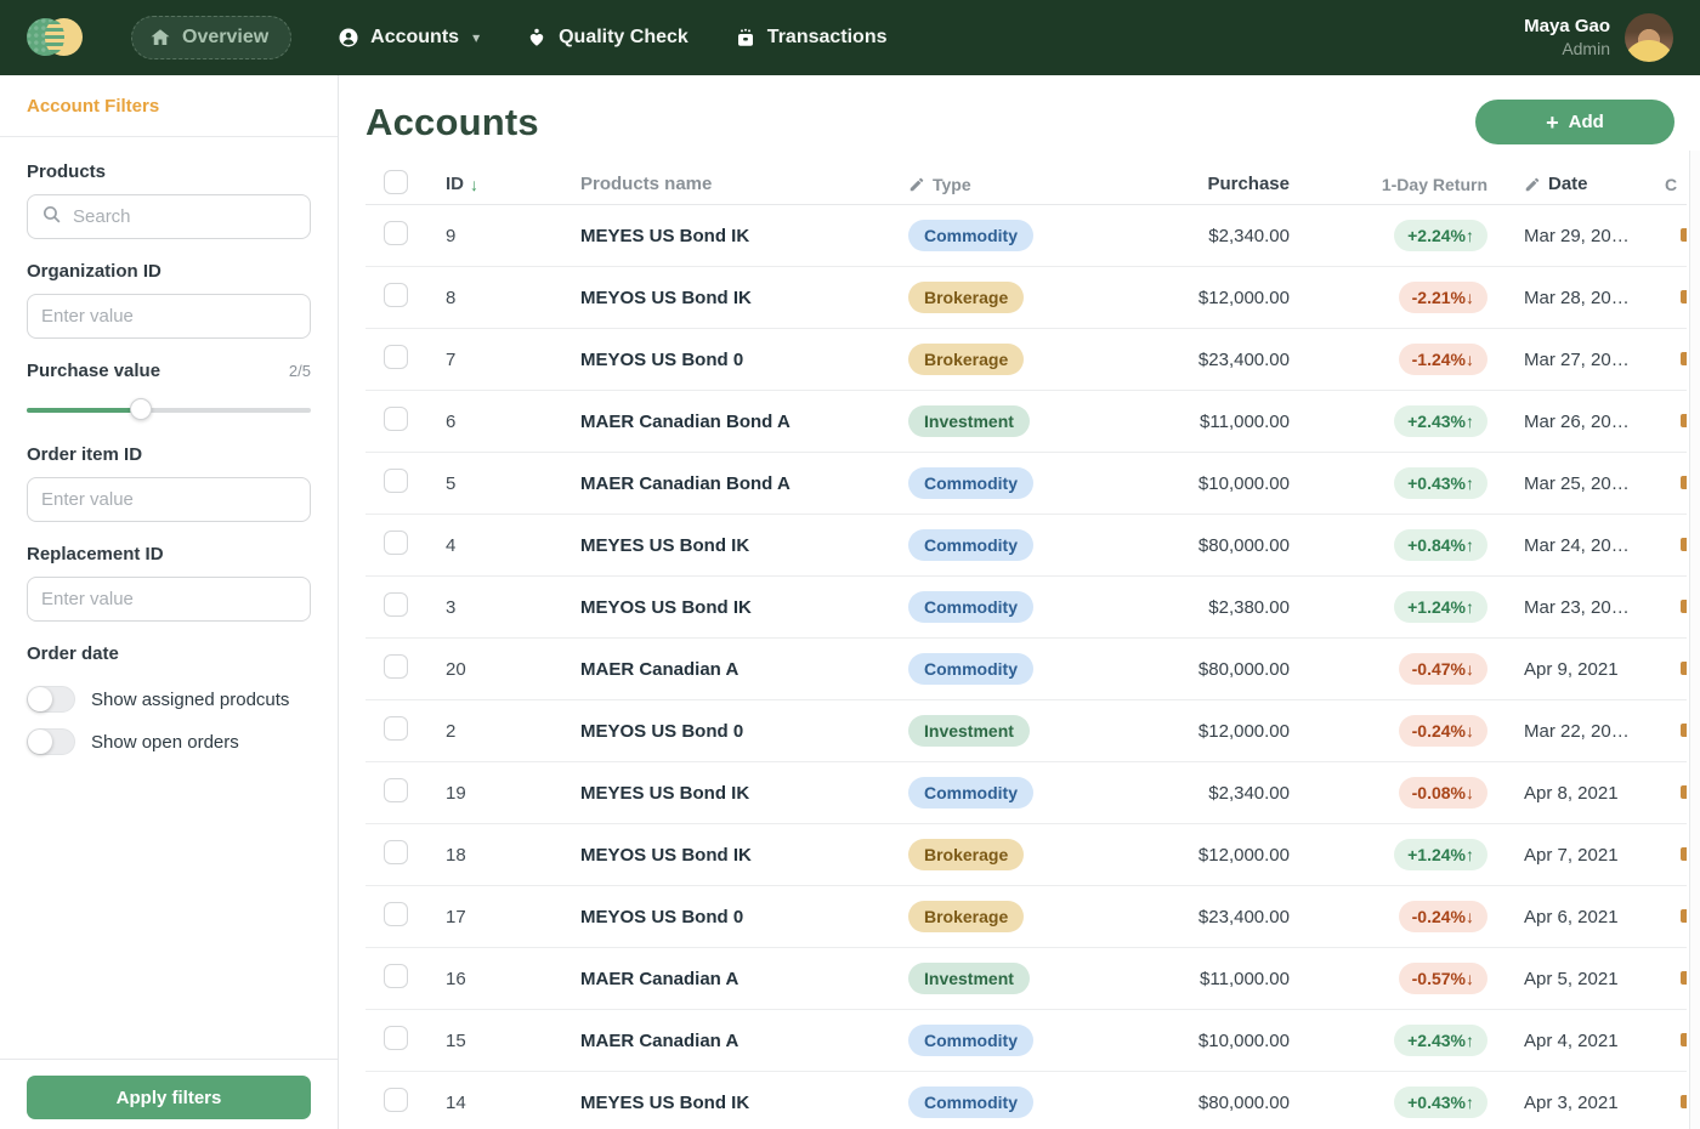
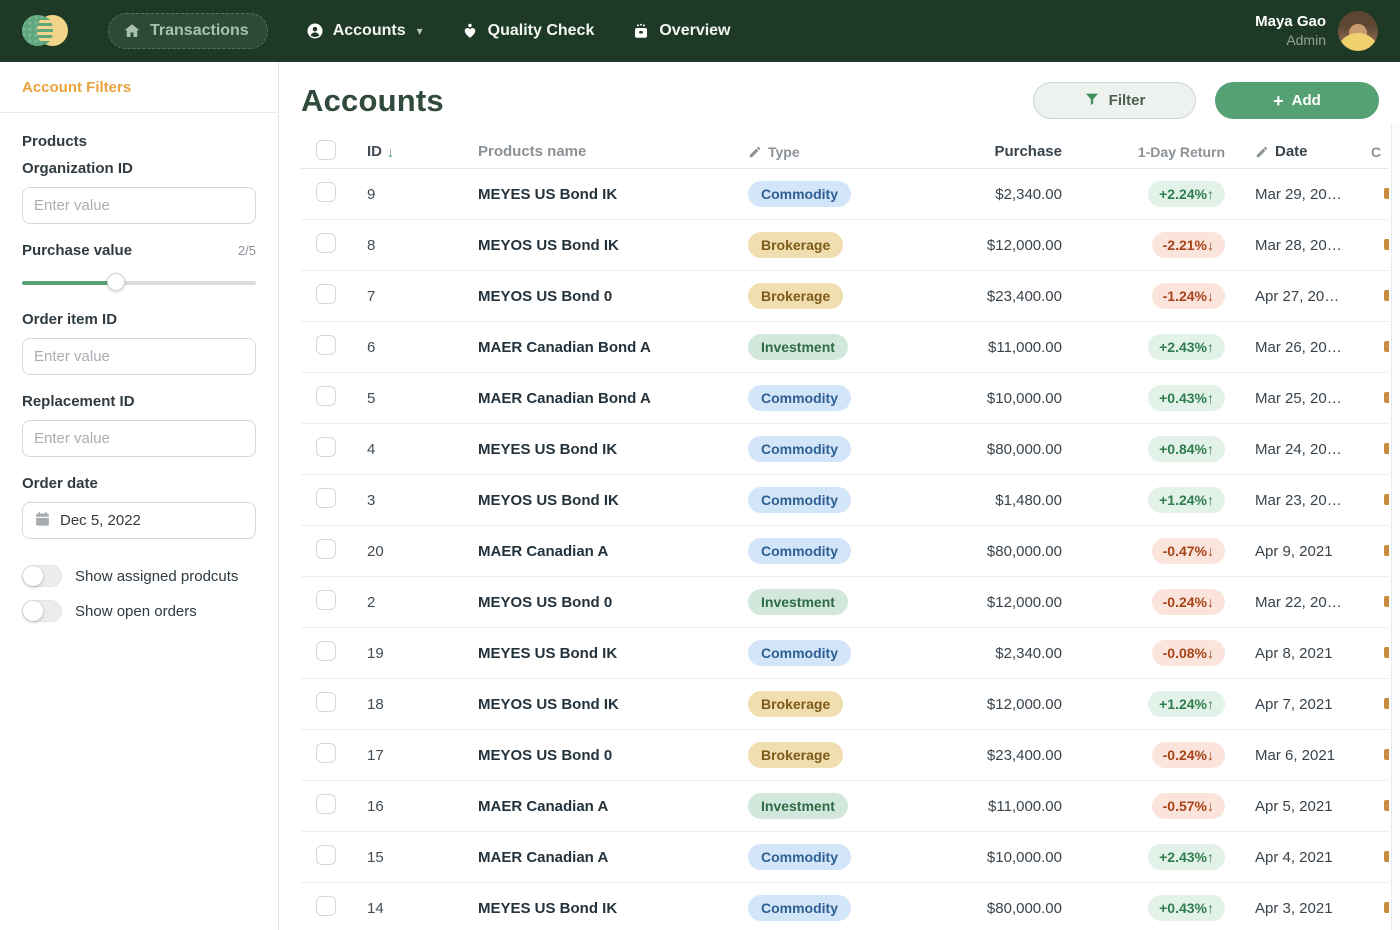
- Overview
+ Transactions
  Accounts
  ▾
  Quality Check
- Transactions
+ Overview
  Maya Gao
  Admin
  Account Filters
  Products
- Search
  Organization ID
  Enter value
  Purchase value
  2/5
  Order item ID
  Enter value
  Replacement ID
  Enter value
  Order date
+ Dec 5, 2022
  Show assigned prodcuts
  Show open orders
- Apply filters
  Accounts
+ Filter
  +
  Add
  ID
  ↓
  Products name
  Type
  Purchase
  1-Day Return
  Date
  C
  9
  MEYES US Bond IK
  Commodity
  $2,340.00
  +2.24%↑
  Mar 29, 20…
  8
  MEYOS US Bond IK
  Brokerage
  $12,000.00
  -2.21%↓
  Mar 28, 20…
  7
  MEYOS US Bond 0
  Brokerage
  $23,400.00
  -1.24%↓
- Mar 27, 20…
+ Apr 27, 20…
  6
  MAER Canadian Bond A
  Investment
  $11,000.00
  +2.43%↑
  Mar 26, 20…
  5
  MAER Canadian Bond A
  Commodity
  $10,000.00
  +0.43%↑
  Mar 25, 20…
  4
  MEYES US Bond IK
  Commodity
  $80,000.00
  +0.84%↑
  Mar 24, 20…
  3
  MEYOS US Bond IK
  Commodity
- $2,380.00
+ $1,480.00
  +1.24%↑
  Mar 23, 20…
  20
  MAER Canadian A
  Commodity
  $80,000.00
  -0.47%↓
  Apr 9, 2021
  2
  MEYOS US Bond 0
  Investment
  $12,000.00
  -0.24%↓
  Mar 22, 20…
  19
  MEYES US Bond IK
  Commodity
  $2,340.00
  -0.08%↓
  Apr 8, 2021
  18
  MEYOS US Bond IK
  Brokerage
  $12,000.00
  +1.24%↑
  Apr 7, 2021
  17
  MEYOS US Bond 0
  Brokerage
  $23,400.00
  -0.24%↓
- Apr 6, 2021
+ Mar 6, 2021
  16
  MAER Canadian A
  Investment
  $11,000.00
  -0.57%↓
  Apr 5, 2021
  15
  MAER Canadian A
  Commodity
  $10,000.00
  +2.43%↑
  Apr 4, 2021
  14
  MEYES US Bond IK
  Commodity
  $80,000.00
  +0.43%↑
  Apr 3, 2021
